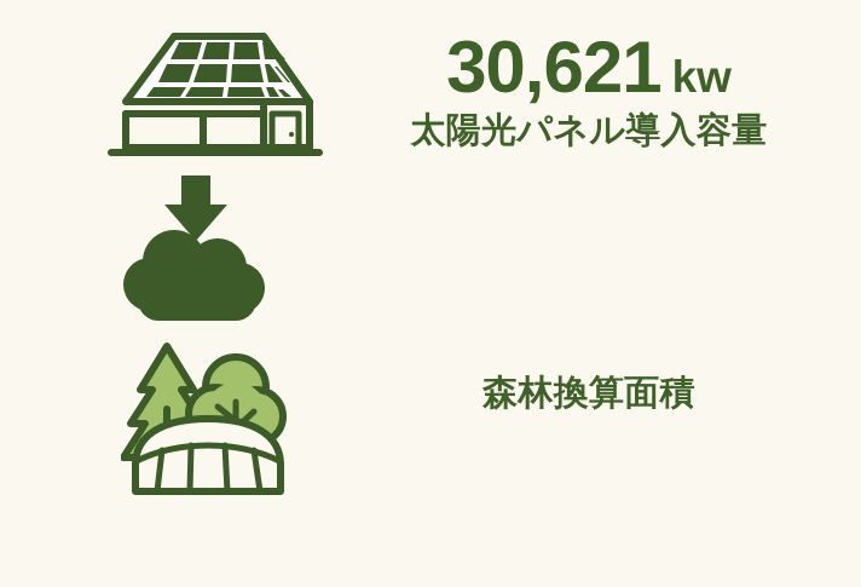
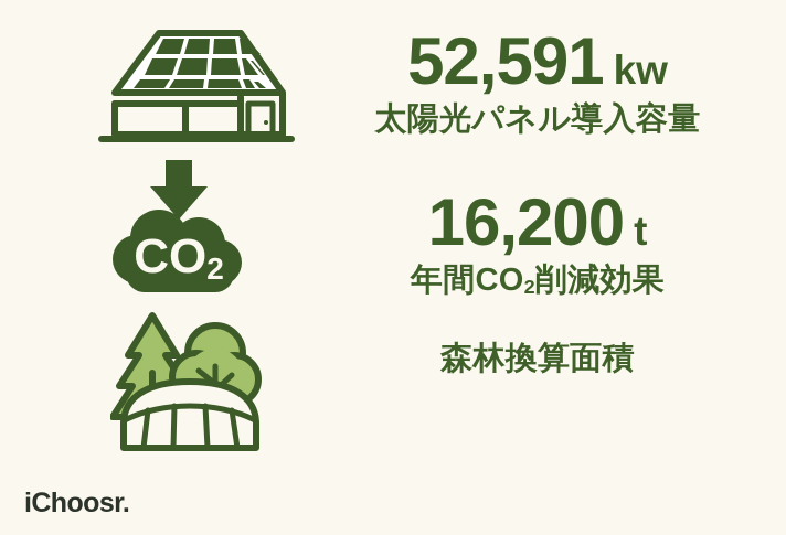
+ CO2
- 30,621 kw
+ 52,591 kw
  太陽光パネル導入容量
+ 16,200 t
+ 年間CO2削減効果
  森林換算面積
+ iChoosr.
